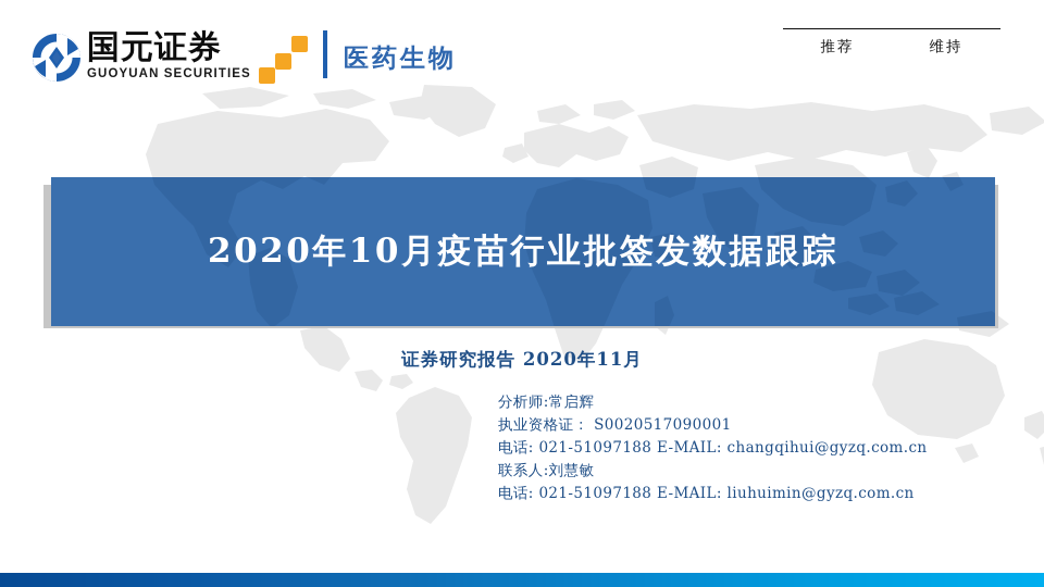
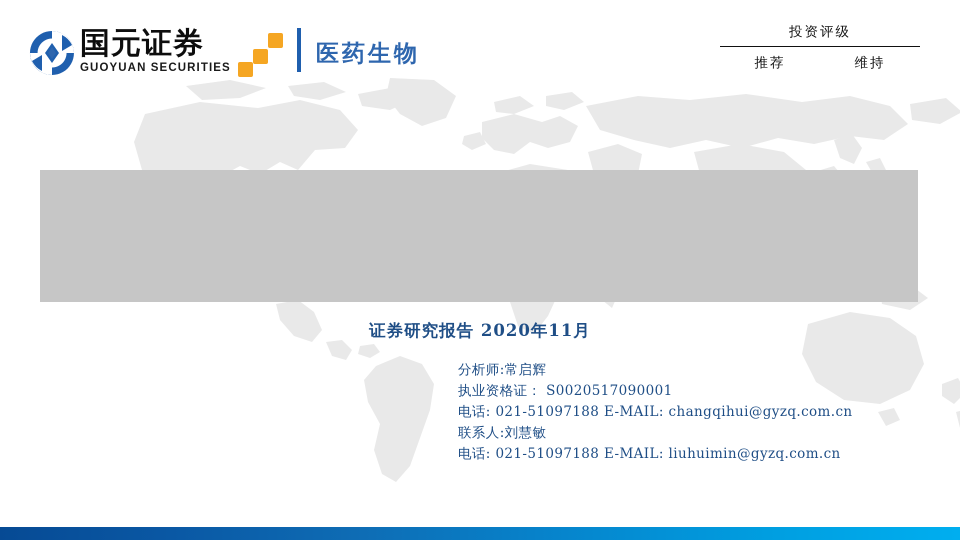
  国元证券
  GUOYUAN SECURITIES
  医药生物
+ 投资评级
  推荐
  维持
- 2020年10月疫苗行业批签发数据跟踪
  证券研究报告 2020年11月
  分析师:常启辉
  执业资格证： S0020517090001
  电话: 021-51097188 E-MAIL: changqihui@gyzq.com.cn
  联系人:刘慧敏
  电话: 021-51097188 E-MAIL: liuhuimin@gyzq.com.cn
